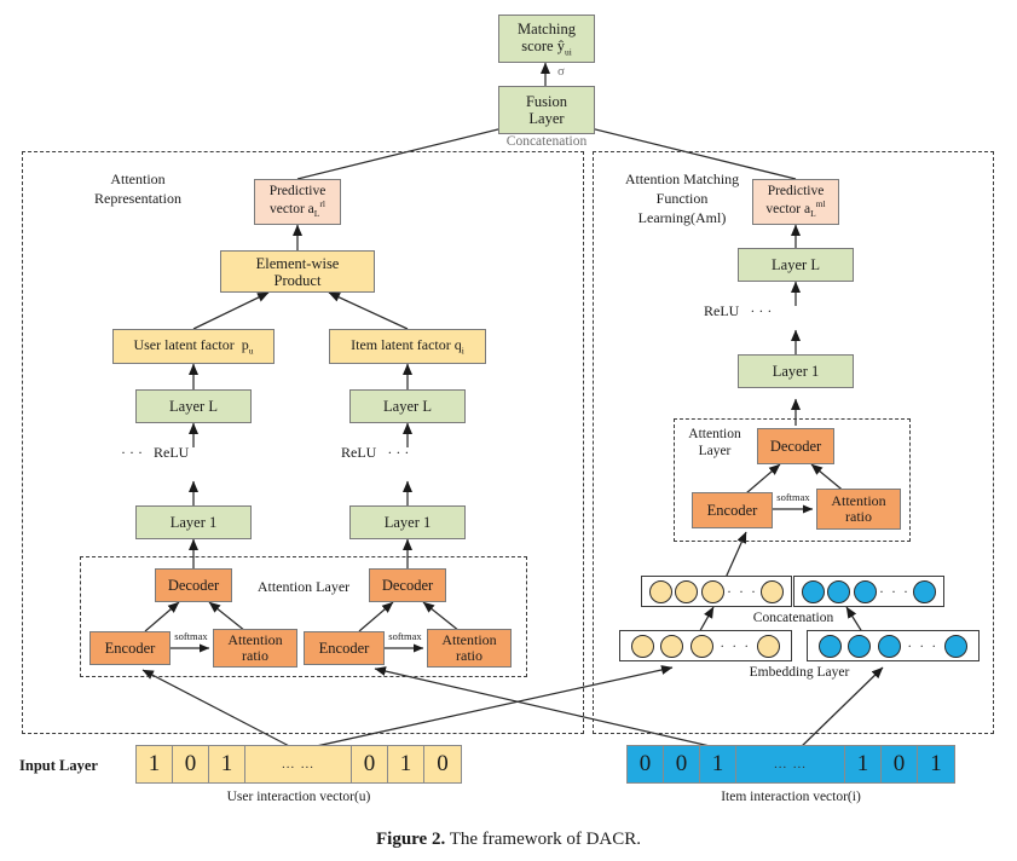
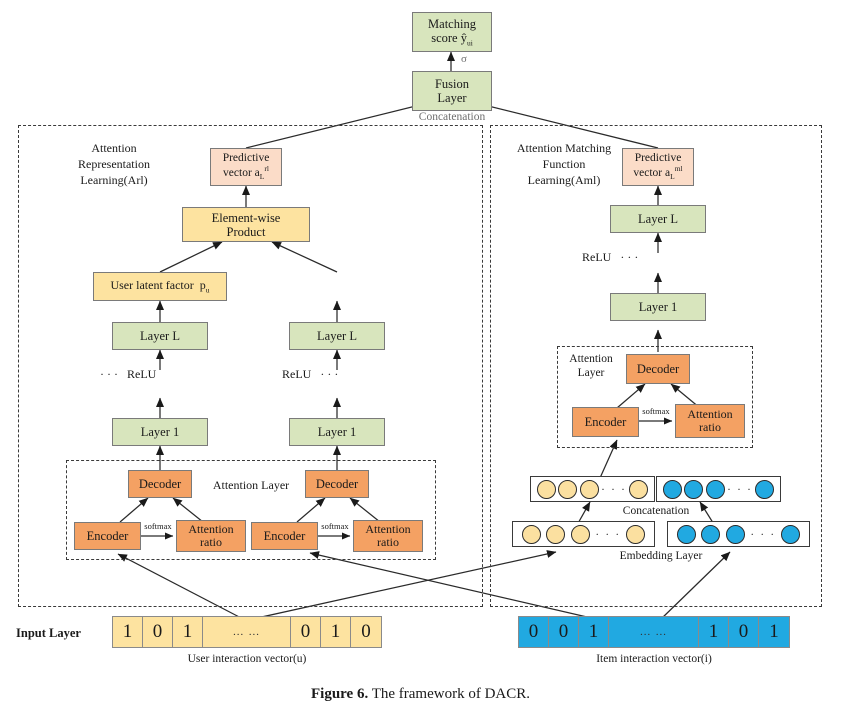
  Matching
  score ŷui
  σ
  Fusion
  Layer
  Concatenation
  Attention
  Representation
+ Learning(Arl)
  Predictive
  vector aLrl
  Element-wise
  Product
  User latent factor pu
- Item latent factor qi
  Layer L
  Layer L
  · · · ReLU
  ReLU · · ·
  Layer 1
  Layer 1
  Attention Layer
  Decoder
  Decoder
  Encoder
  softmax
  Attention
  ratio
  Encoder
  softmax
  Attention
  ratio
  Attention Matching
  Function
  Learning(Aml)
  Predictive
  vector aLml
  Layer L
  ReLU · · ·
  Layer 1
  Attention
  Layer
  Decoder
  Encoder
  softmax
  Attention
  ratio
  · · ·
  · · ·
  Concatenation
  · · ·
  · · ·
  Embedding Layer
  Input Layer
  1
  0
  1
  … …
  0
  1
  0
  User interaction vector(u)
  0
  0
  1
  … …
  1
  0
  1
  Item interaction vector(i)
- Figure 2. The framework of DACR.
+ Figure 6. The framework of DACR.
